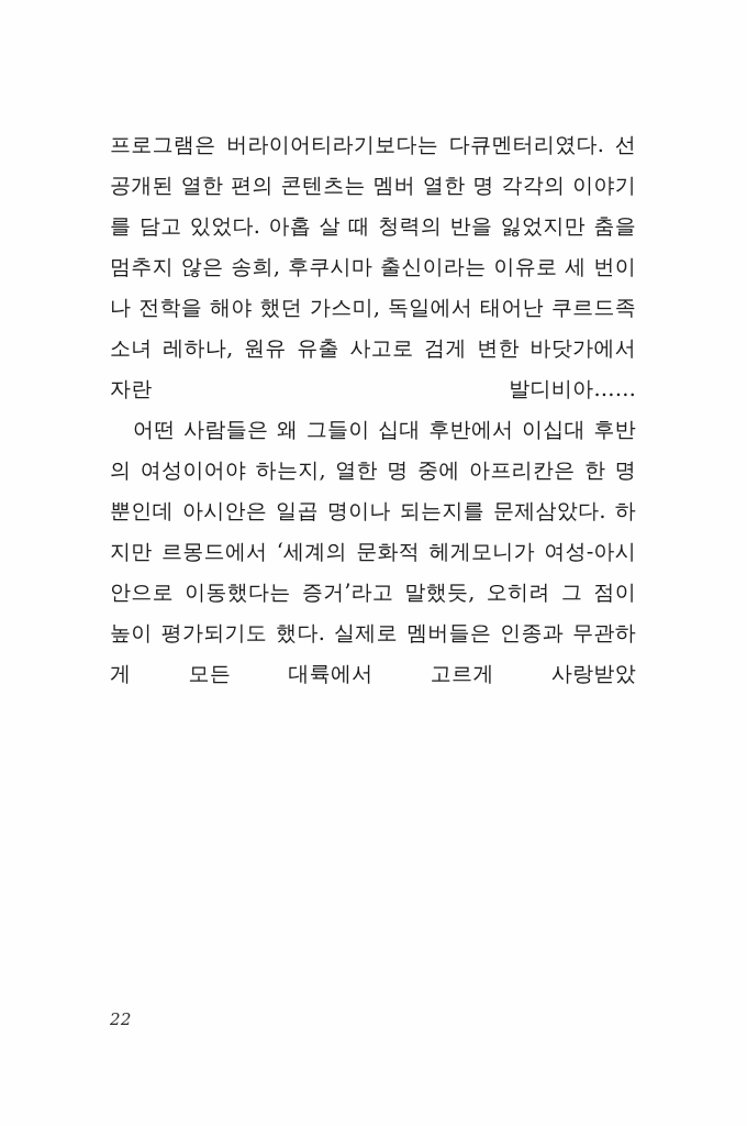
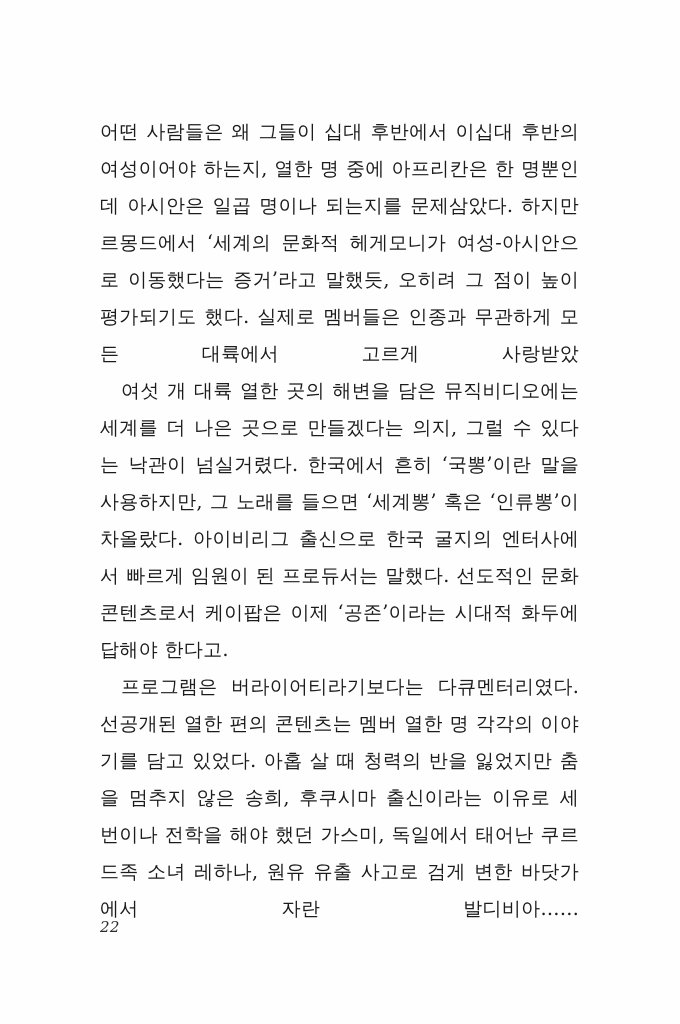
- 프로그램은 버라이어티라기보다는 다큐멘터리였다. 선공개된 열한 편의 콘텐츠는 멤버 열한 명 각각의 이야기를 담고 있었다. 아홉 살 때 청력의 반을 잃었지만 춤을 멈추지 않은 송희, 후쿠시마 출신이라는 이유로 세 번이나 전학을 해야 했던 가스미, 독일에서 태어난 쿠르드족 소녀 레하나, 원유 유출 사고로 검게 변한 바닷가에서 자란 발디비아……
+ 어떤 사람들은 왜 그들이 십대 후반에서 이십대 후반의 여성이어야 하는지, 열한 명 중에 아프리칸은 한 명뿐인데 아시안은 일곱 명이나 되는지를 문제삼았다. 하지만 르몽드에서 ‘세계의 문화적 헤게모니가 여성-아시안으로 이동했다는 증거’라고 말했듯, 오히려 그 점이 높이 평가되기도 했다. 실제로 멤버들은 인종과 무관하게 모든 대륙에서 고르게 사랑받았
+ 여섯 개 대륙 열한 곳의 해변을 담은 뮤직비디오에는 세계를 더 나은 곳으로 만들겠다는 의지, 그럴 수 있다는 낙관이 넘실거렸다. 한국에서 흔히 ‘국뽕’이란 말을 사용하지만, 그 노래를 들으면 ‘세계뽕’ 혹은 ‘인류뽕’이 차올랐다. 아이비리그 출신으로 한국 굴지의 엔터사에서 빠르게 임원이 된 프로듀서는 말했다. 선도적인 문화 콘텐츠로서 케이팝은 이제 ‘공존’이라는 시대적 화두에 답해야 한다고.
- 어떤 사람들은 왜 그들이 십대 후반에서 이십대 후반의 여성이어야 하는지, 열한 명 중에 아프리칸은 한 명뿐인데 아시안은 일곱 명이나 되는지를 문제삼았다. 하지만 르몽드에서 ‘세계의 문화적 헤게모니가 여성-아시안으로 이동했다는 증거’라고 말했듯, 오히려 그 점이 높이 평가되기도 했다. 실제로 멤버들은 인종과 무관하게 모든 대륙에서 고르게 사랑받았
+ 프로그램은 버라이어티라기보다는 다큐멘터리였다. 선공개된 열한 편의 콘텐츠는 멤버 열한 명 각각의 이야기를 담고 있었다. 아홉 살 때 청력의 반을 잃었지만 춤을 멈추지 않은 송희, 후쿠시마 출신이라는 이유로 세 번이나 전학을 해야 했던 가스미, 독일에서 태어난 쿠르드족 소녀 레하나, 원유 유출 사고로 검게 변한 바닷가에서 자란 발디비아……
  22
